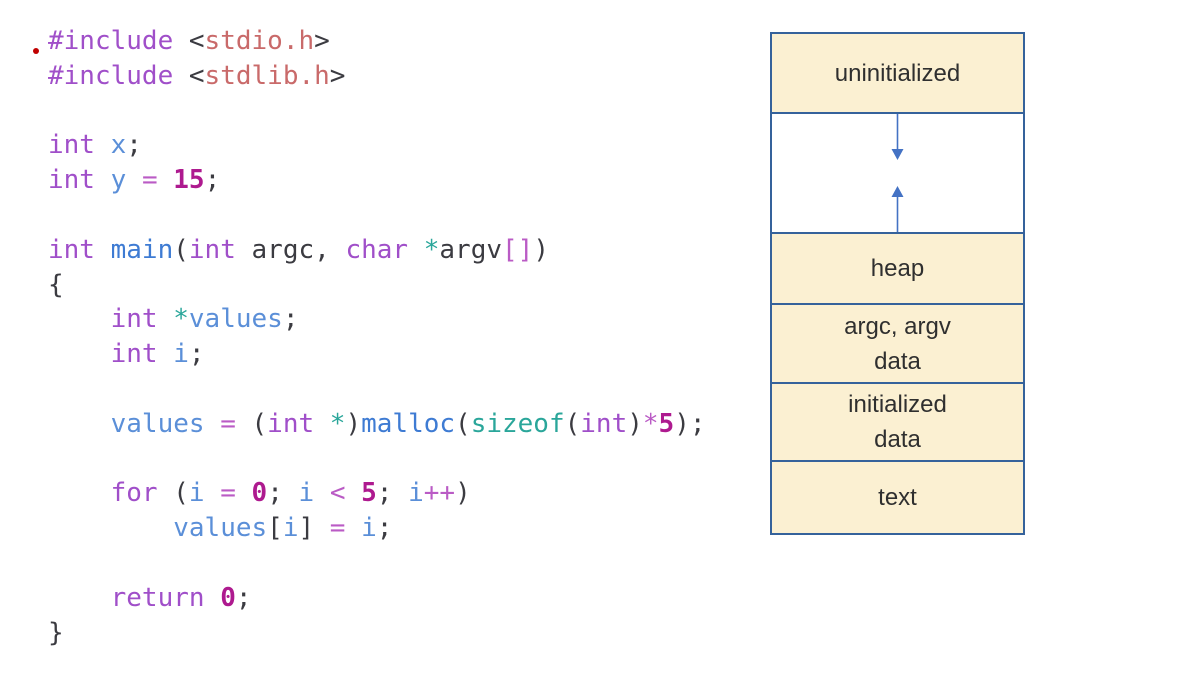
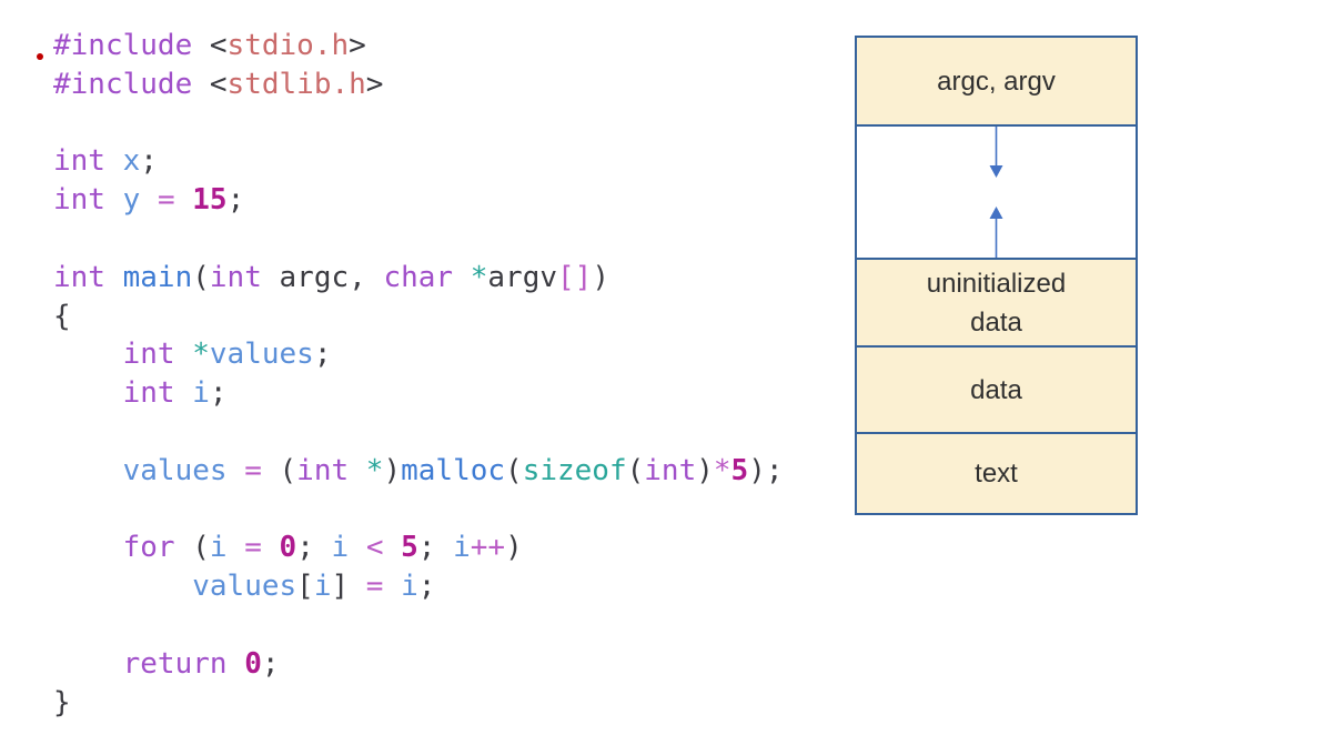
  #include <stdio.h>
  #include <stdlib.h>
  int x;
  int y = 15;
  int main(int argc, char *argv[])
  {
  int *values;
  int i;
  values = (int *)malloc(sizeof(int)*5);
  for (i = 0; i < 5; i++)
  values[i] = i;
  return 0;
  }
- uninitialized
+ argc, argv
- heap
- argc, argv
+ uninitialized
  data
- initialized
  data
  text
